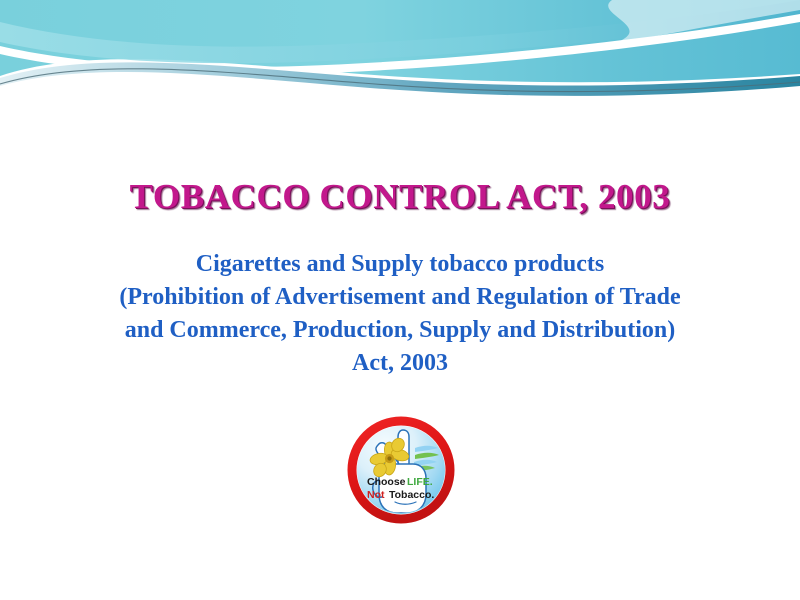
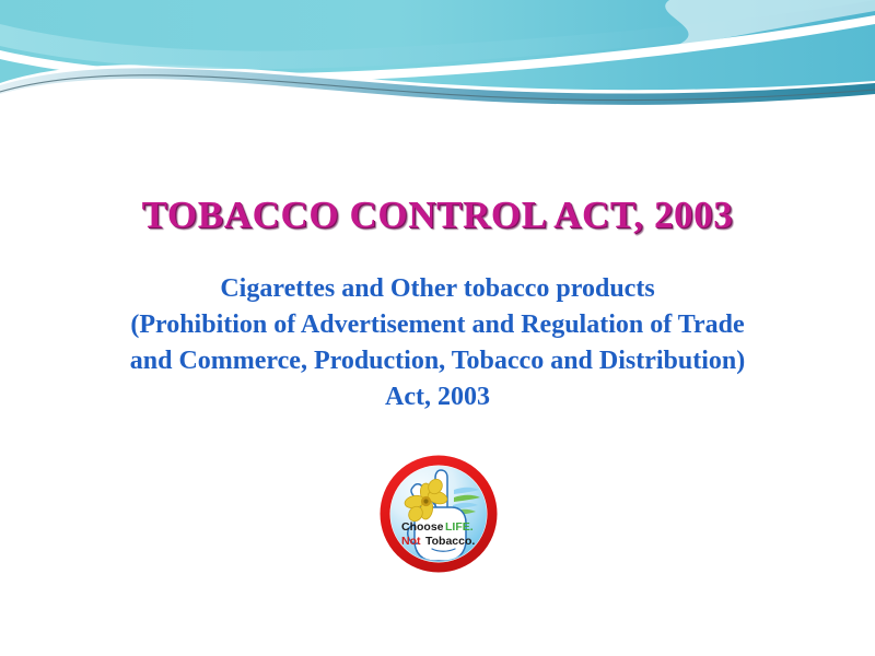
  TOBACCO CONTROL ACT, 2003
- Cigarettes and Supply tobacco products
+ Cigarettes and Other tobacco products
  (Prohibition of Advertisement and Regulation of Trade
- and Commerce, Production, Supply and Distribution)
+ and Commerce, Production, Tobacco and Distribution)
  Act, 2003
  Choose
  LIFE.
  Not
  Tobacco.
